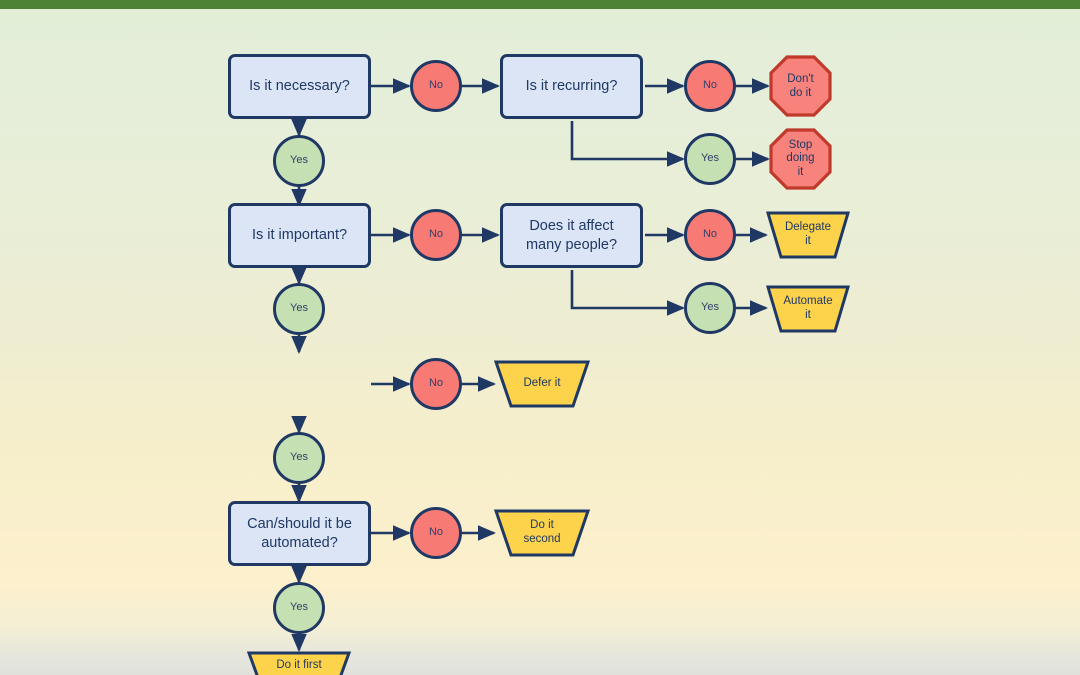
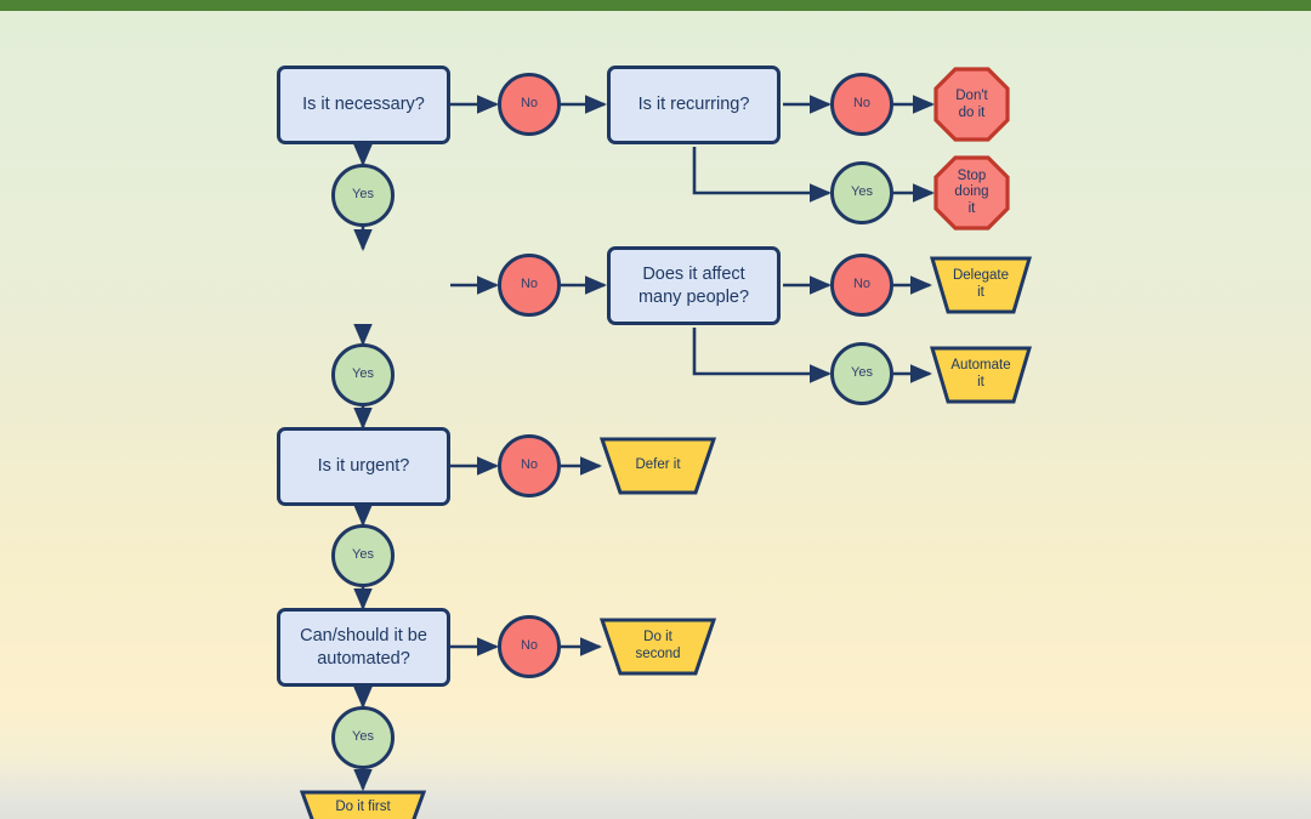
  Is it necessary?
  Is it recurring?
- Is it important?
  Does it affect many people?
+ Is it urgent?
  Can/should it be automated?
  No
  Yes
  No
  Yes
  No
  Yes
  No
  Yes
  No
  Yes
  No
  Yes
  Don't
  do it
  Stop
  doing
  it
  Delegate
  it
  Automate
  it
  Defer it
  Do it
  second
  Do it first
